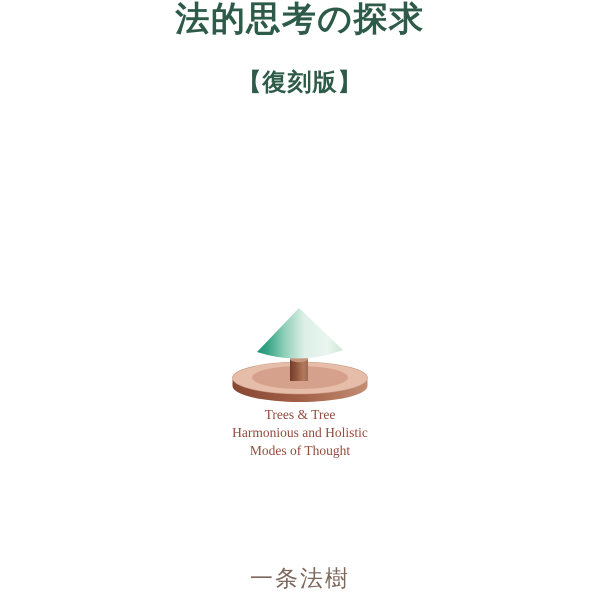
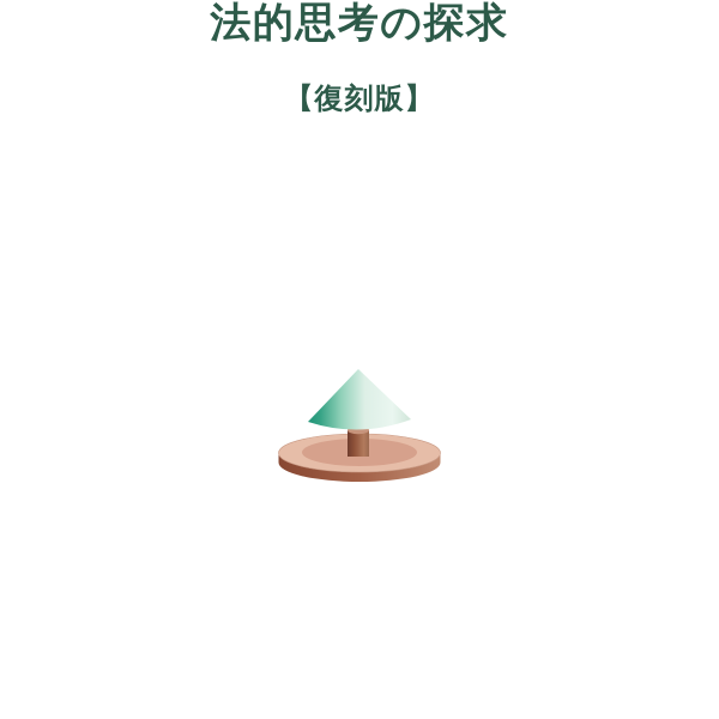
  法的思考の探求
  【復刻版】
- Trees & Tree
- Harmonious and Holistic
- Modes of Thought
- 一条法樹
